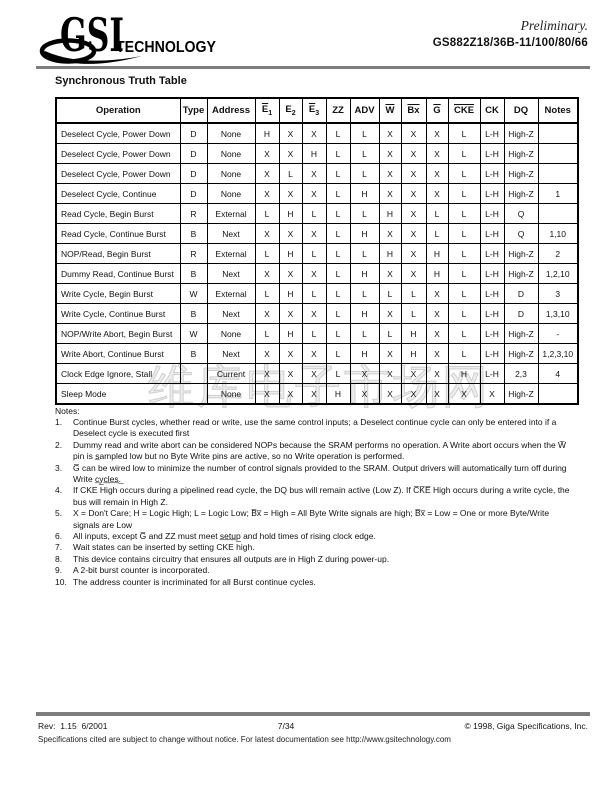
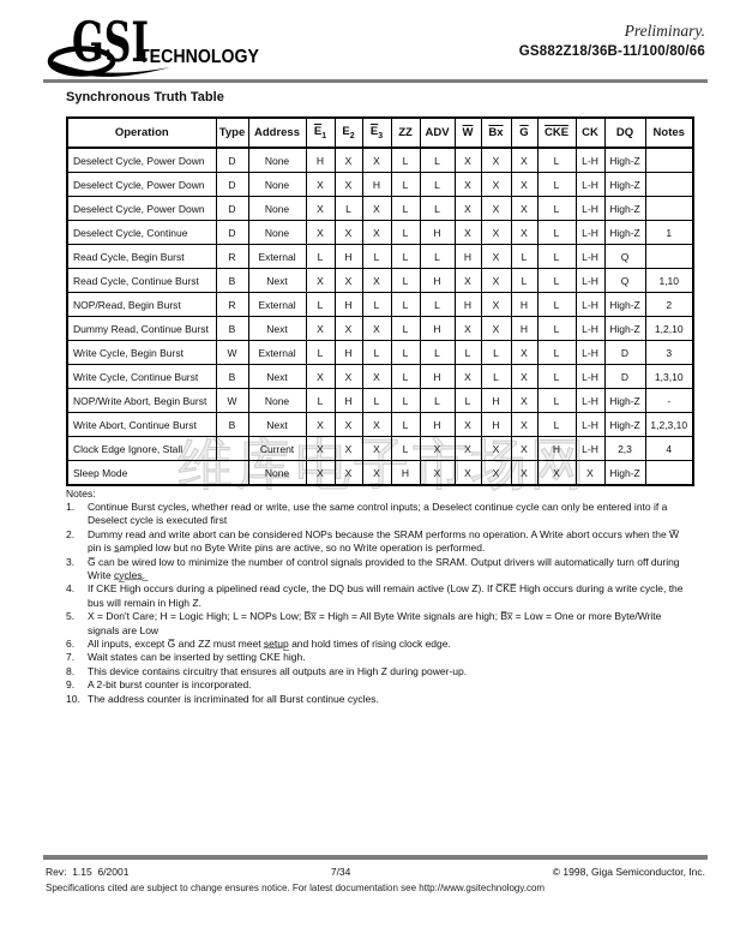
  维库电子市场网
  GSI
  TECHNOLOGY
  Preliminary.
  GS882Z18/36B-11/100/80/66
  Synchronous Truth Table
  Operation	Type	Address	E	E	E	ZZ	ADV	W	Bx	G	CKE	CK	DQ	Notes
  Deselect Cycle, Power Down	D	None	H	X	X	L	L	X	X	X	L	L-H	High-Z
  Deselect Cycle, Power Down	D	None	X	X	H	L	L	X	X	X	L	L-H	High-Z
  Deselect Cycle, Power Down	D	None	X	L	X	L	L	X	X	X	L	L-H	High-Z
  Deselect Cycle, Continue	D	None	X	X	X	L	H	X	X	X	L	L-H	High-Z	1
  Read Cycle, Begin Burst	R	External	L	H	L	L	L	H	X	L	L	L-H	Q
  Read Cycle, Continue Burst	B	Next	X	X	X	L	H	X	X	L	L	L-H	Q	1,10
  NOP/Read, Begin Burst	R	External	L	H	L	L	L	H	X	H	L	L-H	High-Z	2
  Dummy Read, Continue Burst	B	Next	X	X	X	L	H	X	X	H	L	L-H	High-Z	1,2,10
  Write Cycle, Begin Burst	W	External	L	H	L	L	L	L	L	X	L	L-H	D	3
  Write Cycle, Continue Burst	B	Next	X	X	X	L	H	X	L	X	L	L-H	D	1,3,10
  NOP/Write Abort, Begin Burst	W	None	L	H	L	L	L	L	H	X	L	L-H	High-Z	-
  Write Abort, Continue Burst	B	Next	X	X	X	L	H	X	H	X	L	L-H	High-Z	1,2,3,10
  Clock Edge Ignore, Stall		Current	X	X	X	L	X	X	X	X	H	L-H	2,3	4
  Sleep Mode	None	X	X	X	H	X	X	X	X	X	X	High-Z
  Notes:
  1.
  Continue Burst cycles, whether read or write, use the same control inputs; a Deselect continue cycle can only be entered into if a Deselect cycle is executed first
  2.
  Dummy read and write abort can be considered NOPs because the SRAM performs no operation. A Write abort occurs when the W̅ pin is s̲ampled low but no Byte Write pins are active, so no Write operation is performed.
  3.
  G̅ can be wired low to minimize the number of control signals provided to the SRAM. Output drivers will automatically turn off during Write c̲y̲c̲l̲e̲s̲.̲
  4.
  If CKE High occurs during a pipelined read cycle, the DQ bus will remain active (Low Z). If C̅K̅E̅ High occurs during a write cycle, the bus will remain in High Z.
  5.
- X = Don't Care; H = Logic High; L = Logic Low; B̅x̅ = High = All Byte Write signals are high; B̅x̅ = Low = One or more Byte/Write signals are Low
+ X = Don't Care; H = Logic High; L = NOPs Low; B̅x̅ = High = All Byte Write signals are high; B̅x̅ = Low = One or more Byte/Write signals are Low
  6.
  All inputs, except G̅ and ZZ must meet s̲e̲t̲u̲p̲ and hold times of rising clock edge.
  7.
  Wait states can be inserted by setting CKE high.
  8.
  This device contains circuitry that ensures all outputs are in High Z during power-up.
  9.
  A 2-bit burst counter is incorporated.
  10.
  The address counter is incriminated for all Burst continue cycles.
  Rev: 1.15 6/2001
  7/34
- © 1998, Giga Specifications, Inc.
+ © 1998, Giga Semiconductor, Inc.
- Specifications cited are subject to change without notice. For latest documentation see http://www.gsitechnology.com
+ Specifications cited are subject to change ensures notice. For latest documentation see http://www.gsitechnology.com
